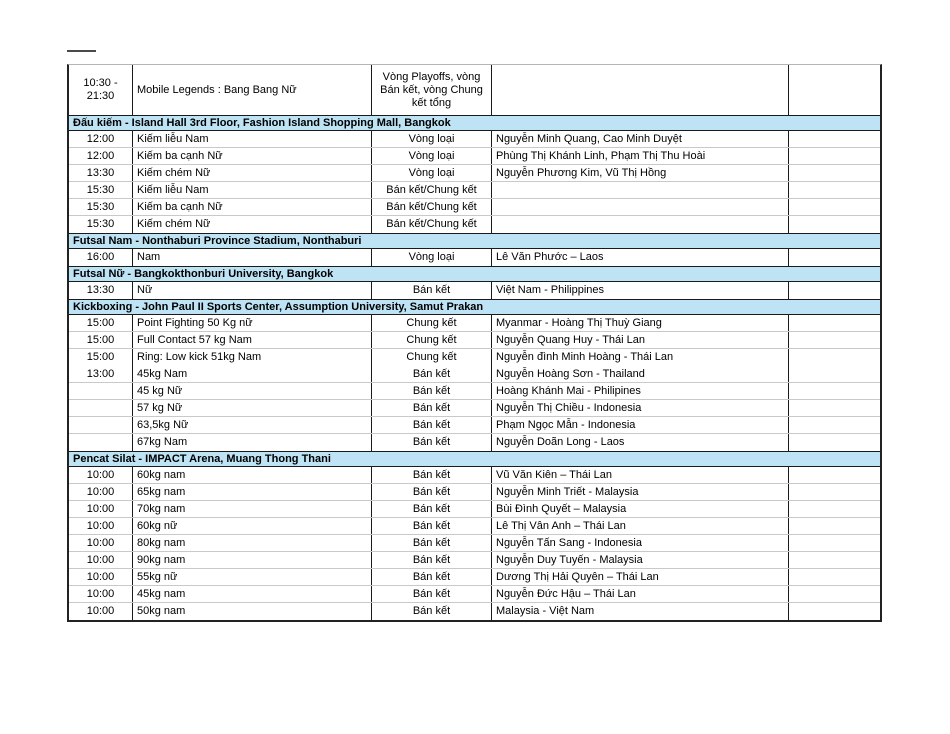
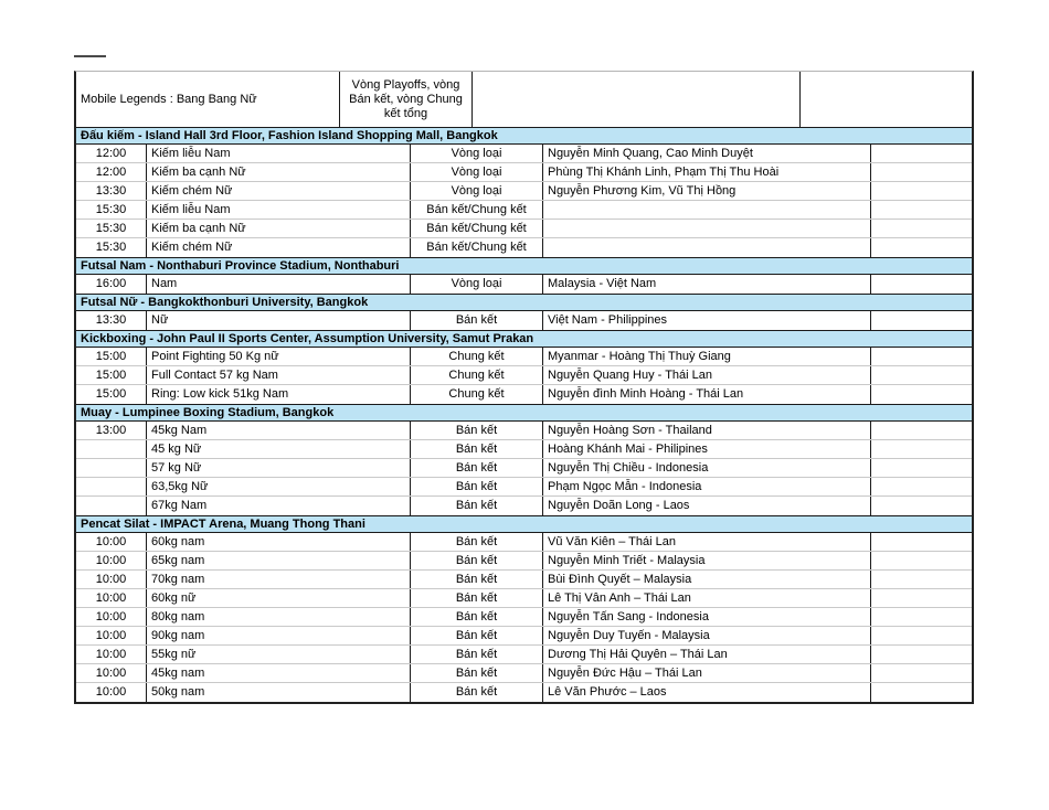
- 10:30 - 21:30
  Mobile Legends : Bang Bang Nữ
  Vòng Playoffs, vòng Bán kết, vòng Chung kết tổng
  Đấu kiếm - Island Hall 3rd Floor, Fashion Island Shopping Mall, Bangkok
  12:00
  Kiếm liễu Nam
  Vòng loại
  Nguyễn Minh Quang, Cao Minh Duyệt
  12:00
  Kiếm ba cạnh Nữ
  Vòng loại
  Phùng Thị Khánh Linh, Phạm Thị Thu Hoài
  13:30
  Kiếm chém Nữ
  Vòng loại
  Nguyễn Phương Kim, Vũ Thị Hồng
  15:30
  Kiếm liễu Nam
  Bán kết/Chung kết
  15:30
  Kiếm ba cạnh Nữ
  Bán kết/Chung kết
  15:30
  Kiếm chém Nữ
  Bán kết/Chung kết
  Futsal Nam - Nonthaburi Province Stadium, Nonthaburi
  16:00
  Nam
  Vòng loại
- Lê Văn Phước – Laos
+ Malaysia - Việt Nam
  Futsal Nữ - Bangkokthonburi University, Bangkok
  13:30
  Nữ
  Bán kết
  Việt Nam - Philippines
  Kickboxing - John Paul II Sports Center, Assumption University, Samut Prakan
  15:00
  Point Fighting 50 Kg nữ
  Chung kết
  Myanmar - Hoàng Thị Thuỳ Giang
  15:00
  Full Contact 57 kg Nam
  Chung kết
  Nguyễn Quang Huy - Thái Lan
  15:00
  Ring: Low kick 51kg Nam
  Chung kết
  Nguyễn đình Minh Hoàng - Thái Lan
+ Muay - Lumpinee Boxing Stadium, Bangkok
  13:00
  45kg Nam
  Bán kết
  Nguyễn Hoàng Sơn - Thailand
  45 kg Nữ
  Bán kết
  Hoàng Khánh Mai - Philipines
  57 kg Nữ
  Bán kết
  Nguyễn Thị Chiều - Indonesia
  63,5kg Nữ
  Bán kết
  Phạm Ngọc Mẫn - Indonesia
  67kg Nam
  Bán kết
  Nguyễn Doãn Long - Laos
  Pencat Silat - IMPACT Arena, Muang Thong Thani
  10:00
  60kg nam
  Bán kết
  Vũ Văn Kiên – Thái Lan
  10:00
  65kg nam
  Bán kết
  Nguyễn Minh Triết - Malaysia
  10:00
  70kg nam
  Bán kết
  Bùi Đình Quyết – Malaysia
  10:00
  60kg nữ
  Bán kết
  Lê Thị Vân Anh – Thái Lan
  10:00
  80kg nam
  Bán kết
  Nguyễn Tấn Sang - Indonesia
  10:00
  90kg nam
  Bán kết
  Nguyễn Duy Tuyến - Malaysia
  10:00
  55kg nữ
  Bán kết
  Dương Thị Hải Quyên – Thái Lan
  10:00
  45kg nam
  Bán kết
  Nguyễn Đức Hậu – Thái Lan
  10:00
  50kg nam
  Bán kết
- Malaysia - Việt Nam
+ Lê Văn Phước – Laos
